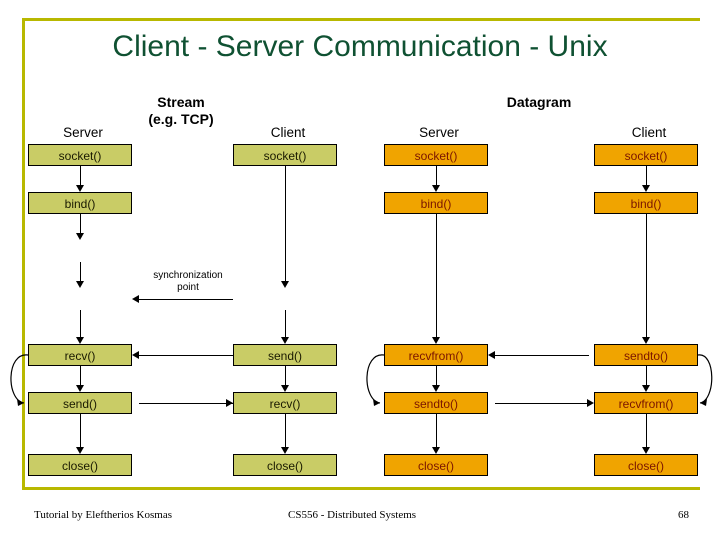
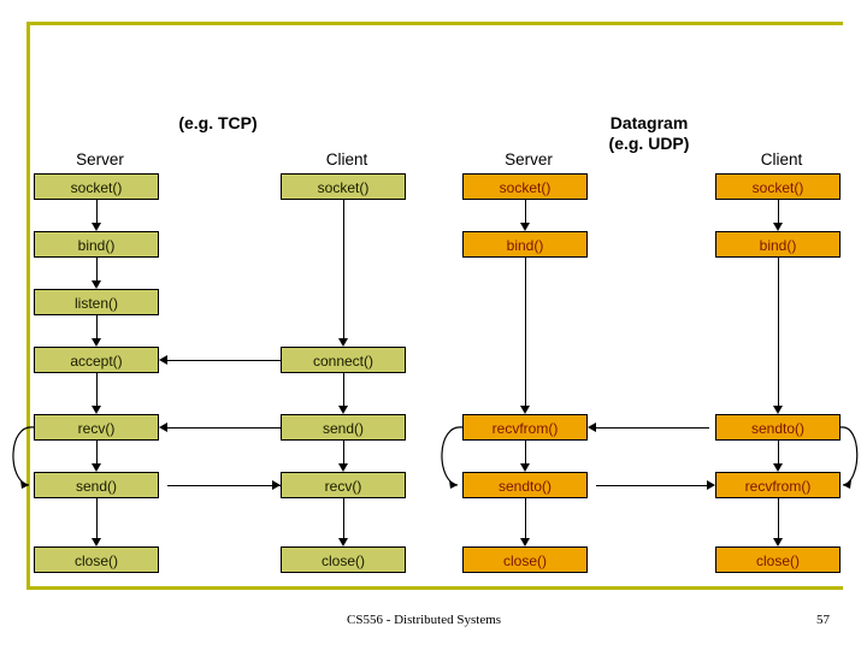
- Client - Server Communication - Unix
- Stream
  (e.g. TCP)
  Datagram
+ (e.g. UDP)
  Server
  Client
  Server
  Client
  socket()
  bind()
+ listen()
+ accept()
  recv()
  send()
  close()
  socket()
+ connect()
  send()
  recv()
  close()
- synchronization
- point
  socket()
  bind()
  recvfrom()
  sendto()
  close()
  socket()
  bind()
  sendto()
  recvfrom()
  close()
- Tutorial by Eleftherios Kosmas
  CS556 - Distributed Systems
- 68
+ 57
